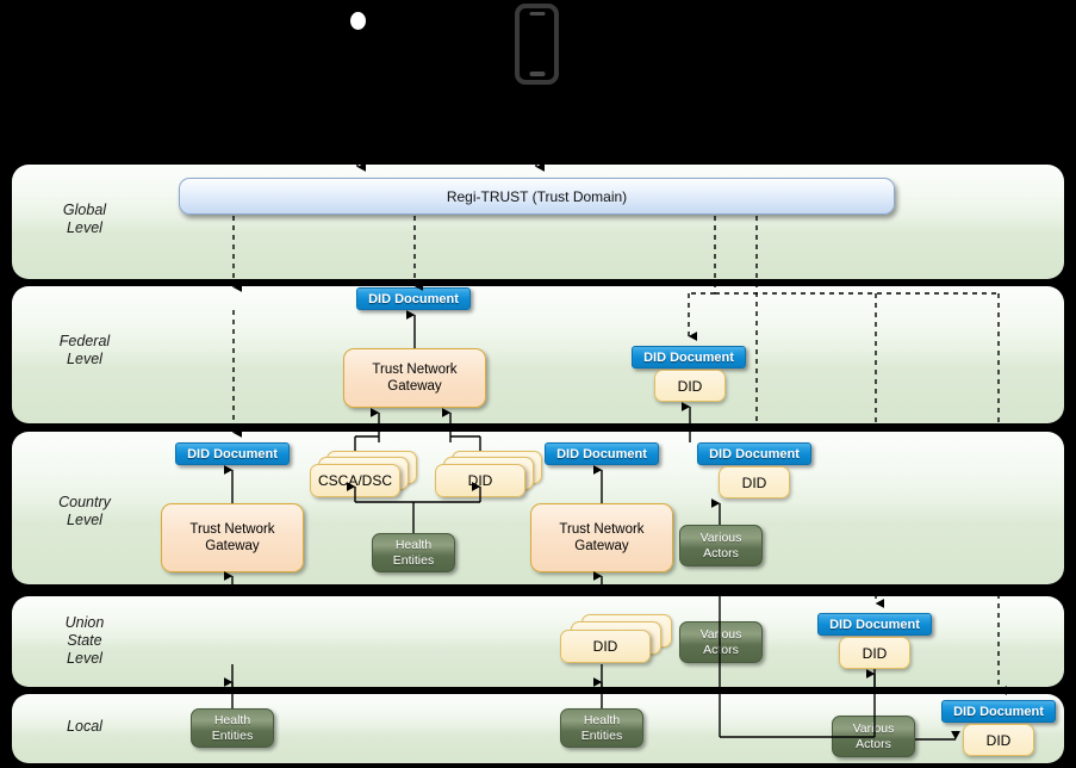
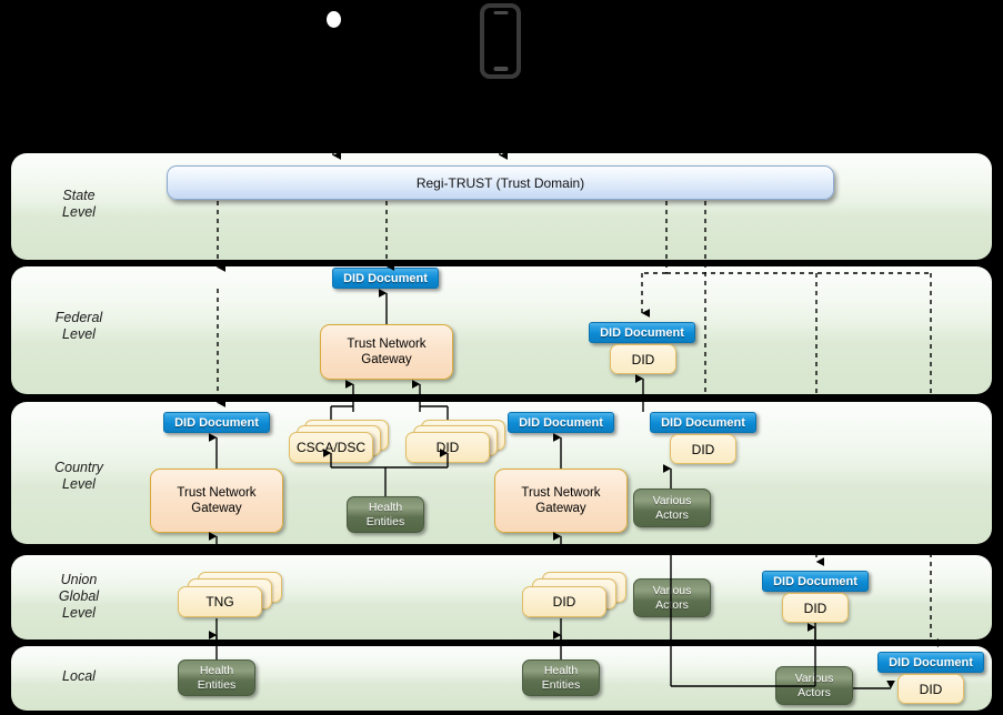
- Global
+ State
  Level
  Regi-TRUST (Trust Domain)
  Federal
  Level
  DID Document
  Trust Network
  Gateway
  DID Document
  DID
  Country
  Level
  DID Document
  Trust Network
  Gateway
  CSCA/DSC
  DID
  Health
  Entities
  DID Document
  Trust Network
  Gateway
  Various
  Actors
  DID Document
  DID
  Union
- State
+ Global
  Level
+ TNG
  DID
  Varous
  Acors
  DID Document
  DID
  Local
  Health
  Entities
  Health
  Entities
  Various
  Actors
  DID Document
  DID
